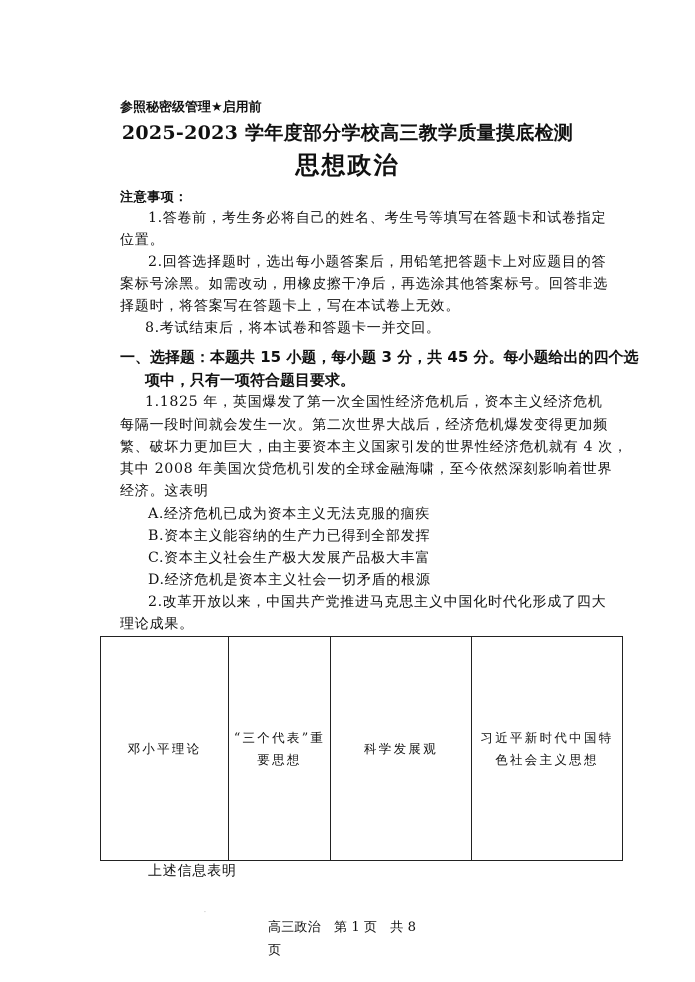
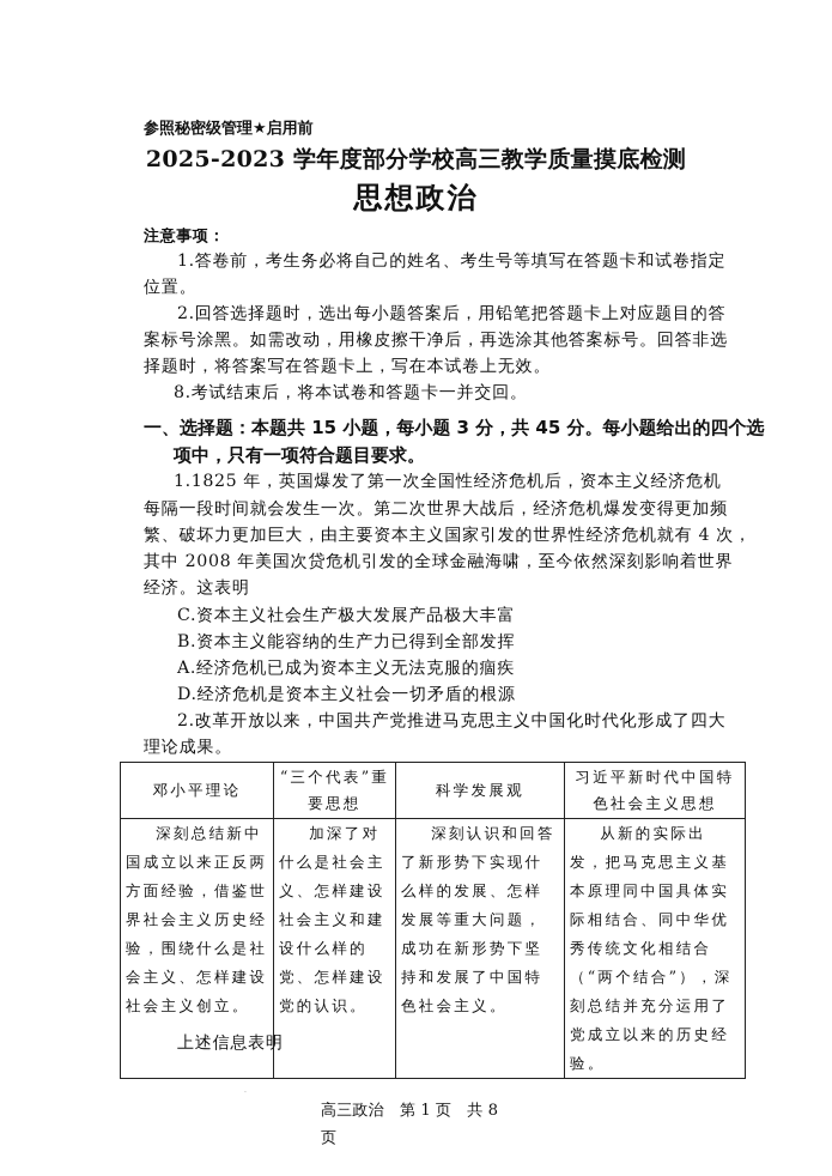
  参照秘密级管理★启用前
  2025-2023 学年度部分学校高三教学质量摸底检测
  思想政治
  注意事项：
  1.答卷前，考生务必将自己的姓名、考生号等填写在答题卡和试卷指定
  位置。
  2.回答选择题时，选出每小题答案后，用铅笔把答题卡上对应题目的答
  案标号涂黑。如需改动，用橡皮擦干净后，再选涂其他答案标号。回答非选
  择题时，将答案写在答题卡上，写在本试卷上无效。
  8.考试结束后，将本试卷和答题卡一并交回。
  一、选择题：本题共 15 小题，每小题 3 分，共 45 分。每小题给出的四个选
  项中，只有一项符合题目要求。
  1.1825 年，英国爆发了第一次全国性经济危机后，资本主义经济危机
  每隔一段时间就会发生一次。第二次世界大战后，经济危机爆发变得更加频
  繁、破坏力更加巨大，由主要资本主义国家引发的世界性经济危机就有 4 次，
  其中 2008 年美国次贷危机引发的全球金融海啸，至今依然深刻影响着世界
  经济。这表明
- A.经济危机已成为资本主义无法克服的痼疾
+ C.资本主义社会生产极大发展产品极大丰富
  B.资本主义能容纳的生产力已得到全部发挥
- C.资本主义社会生产极大发展产品极大丰富
+ A.经济危机已成为资本主义无法克服的痼疾
  D.经济危机是资本主义社会一切矛盾的根源
  2.改革开放以来，中国共产党推进马克思主义中国化时代化形成了四大
  理论成果。
  邓小平理论	“三个代表”重要思想	科学发展观	习近平新时代中国特色社会主义思想
+ 深刻总结新中国成立以来正反两方面经验，借鉴世界社会主义历史经验，围绕什么是社会主义、怎样建设社会主义创立。	加深了对什么是社会主义、怎样建设社会主义和建设什么样的党、怎样建设党的认识。	深刻认识和回答了新形势下实现什么样的发展、怎样发展等重大问题，成功在新形势下坚持和发展了中国特色社会主义。	从新的实际出发，把马克思主义基本原理同中国具体实际相结合、同中华优秀传统文化相结合（“两个结合”），深刻总结并充分运用了党成立以来的历史经验。
  上述信息表明
  高三政治 第 1 页 共 8
  页
